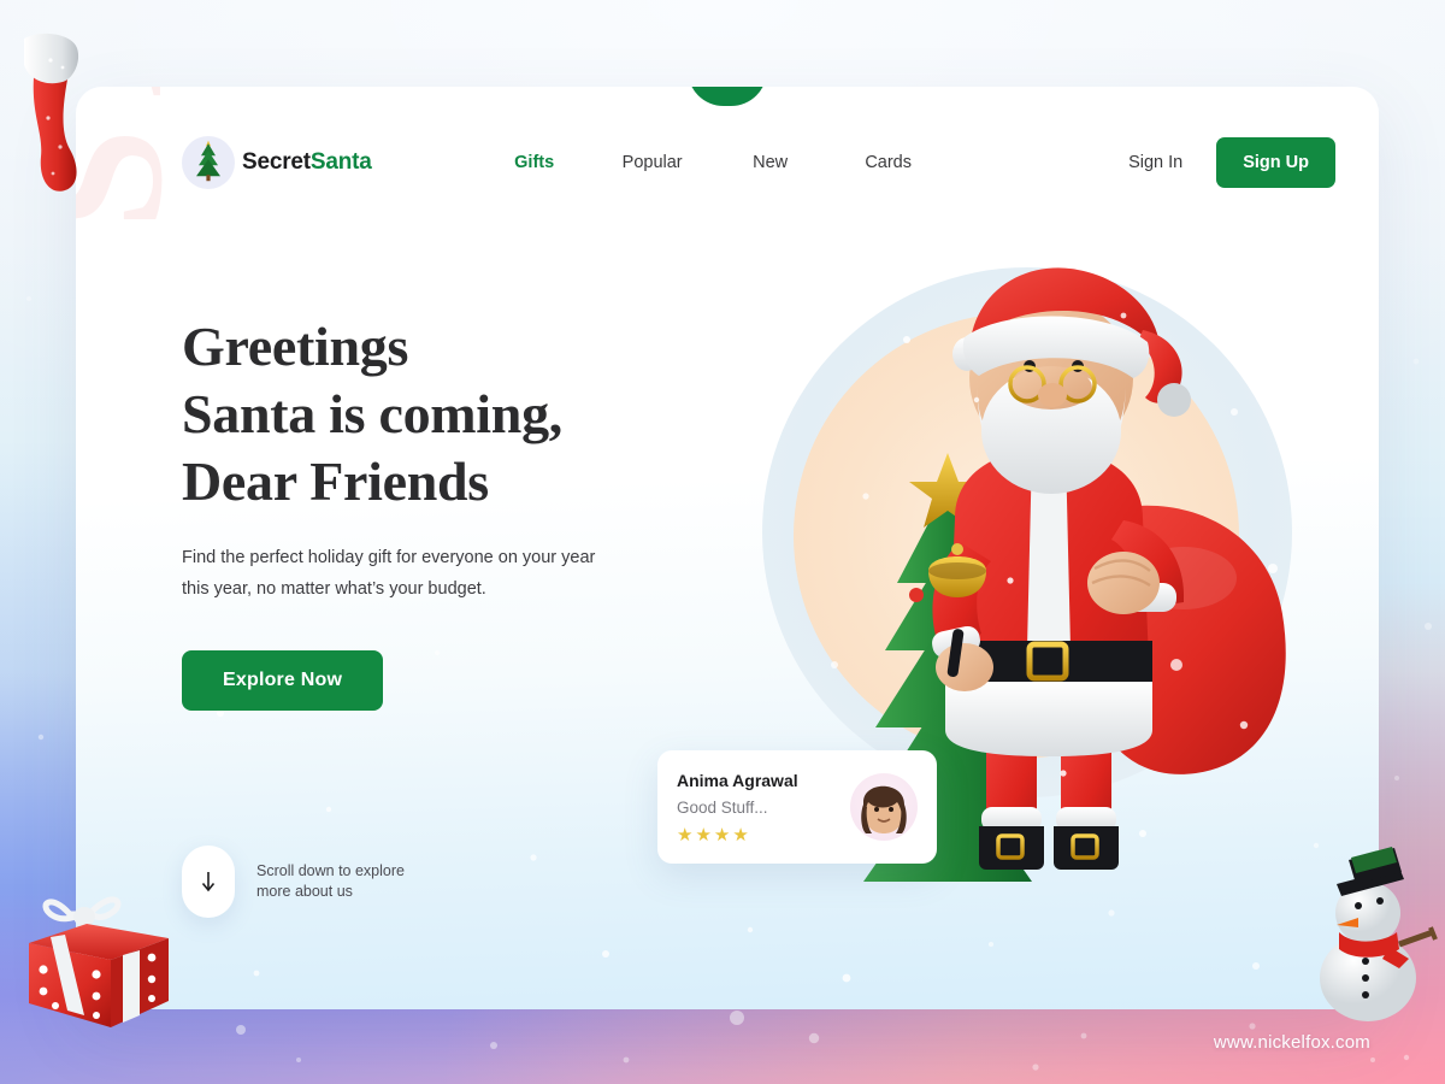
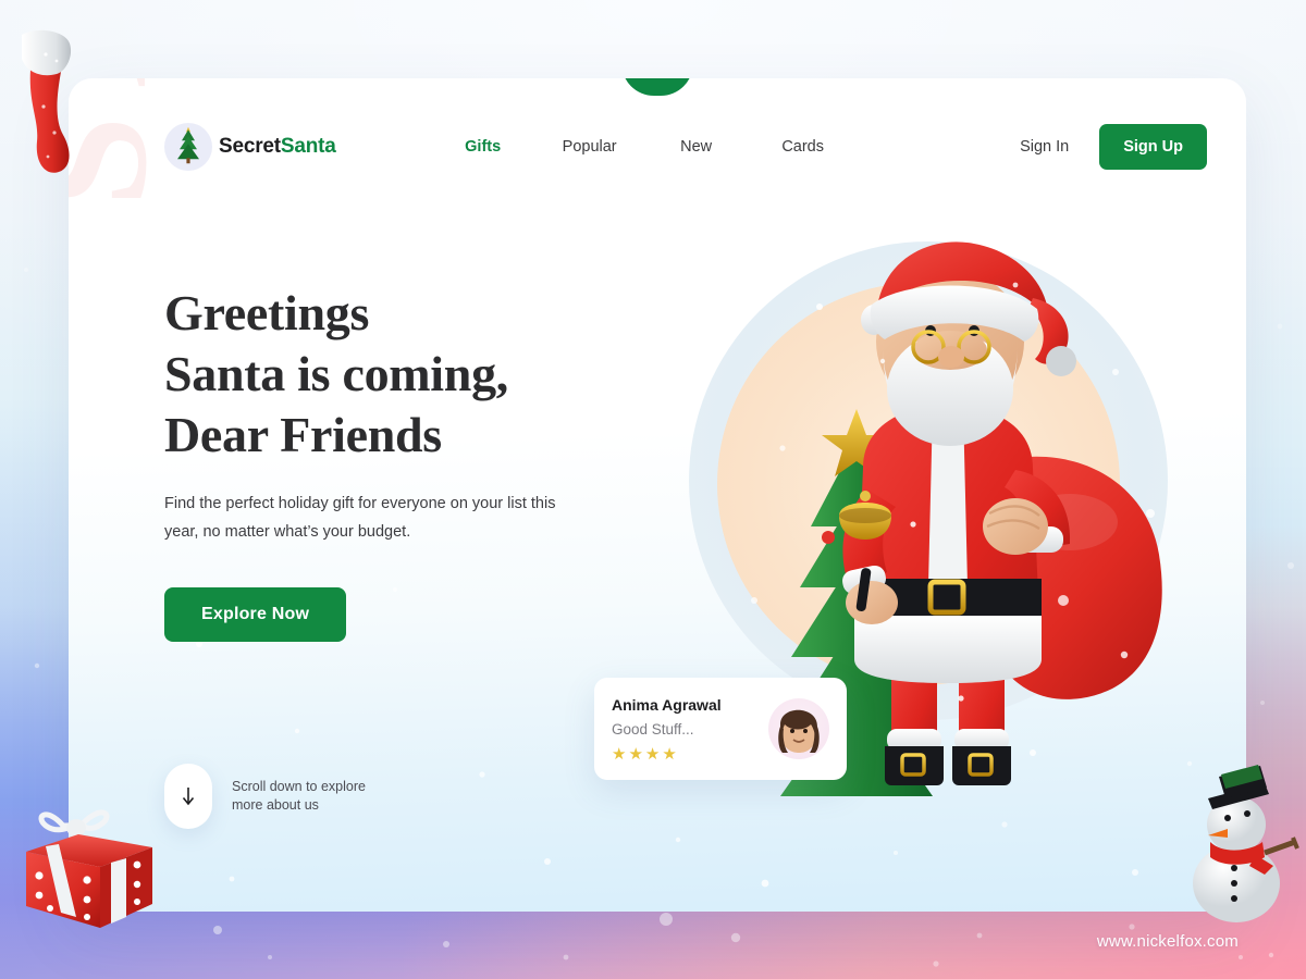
  SecretSanta
  Gifts
  Popular
  New
  Cards
  Sign In
  Sign Up
  Greetings
  Santa is coming,
  Dear Friends
- Find the perfect holiday gift for everyone on your year this year, no matter what’s your budget.
+ Find the perfect holiday gift for everyone on your list this year, no matter what’s your budget.
  Explore Now
  Scroll down to explore
  more about us
  Anima Agrawal
  Good Stuff...
  ★★★★
  www.nickelfox.com
